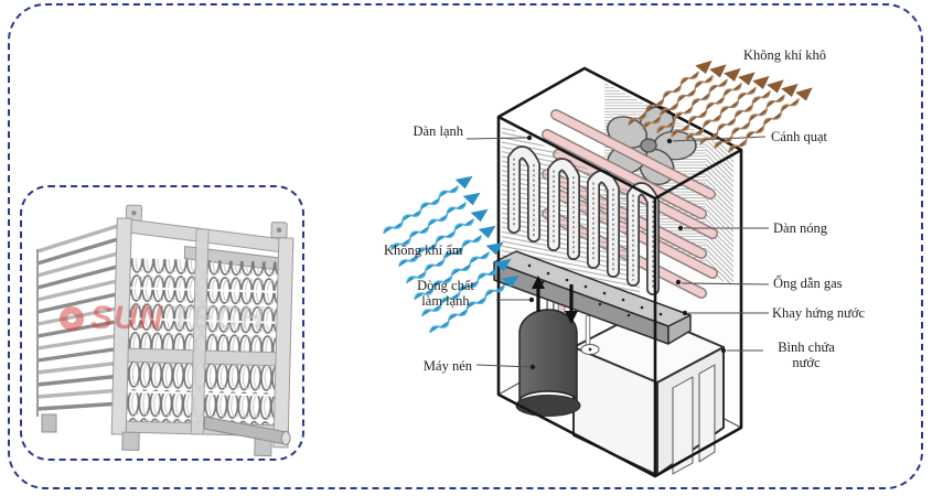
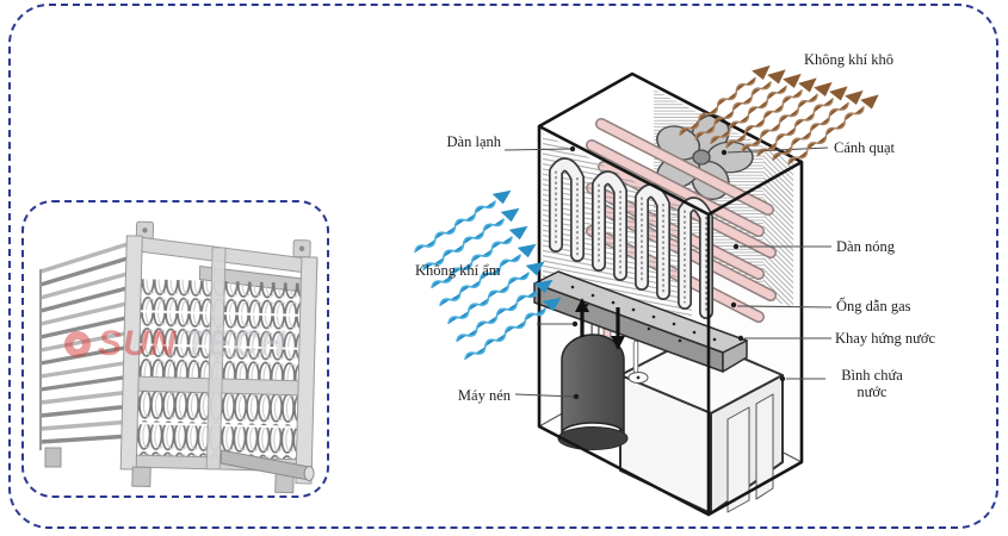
  SUN
  TECH
  Dàn lạnh
  Không khí ẩm
- Dòng chất
- làm lạnh
  Máy nén
  Không khí khô
  Cánh quạt
  Dàn nóng
  Ống dẫn gas
  Khay hứng nước
  Bình chứa
  nước
